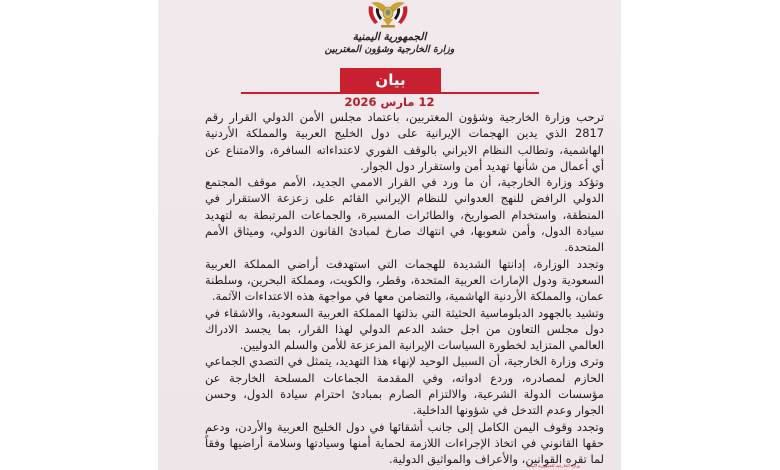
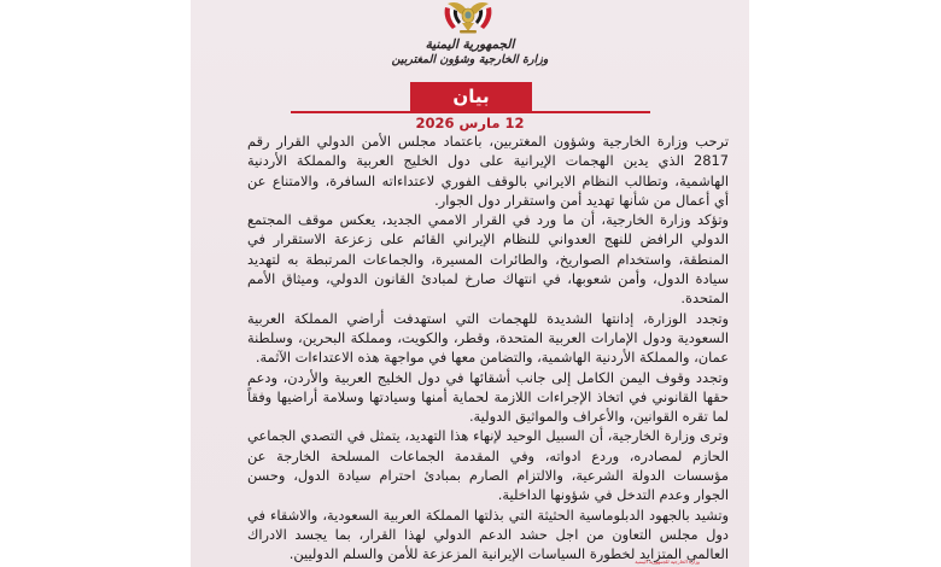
  الجمهورية اليمنية
  وزارة الخارجية وشؤون المغتربين
  بيان
  12 مارس 2026
  ترحب وزارة الخارجية وشؤون المغتربين، باعتماد مجلس الأمن الدولي القرار رقم 2817 الذي يدين الهجمات الإيرانية على دول الخليج العربية والمملكة الأردنية الهاشمية، وتطالب النظام الايراني بالوقف الفوري لاعتداءاته السافرة، والامتناع عن أي أعمال من شأنها تهديد أمن واستقرار دول الجوار.
- وتؤكد وزارة الخارجية، أن ما ورد في القرار الاممي الجديد، الأمم موقف المجتمع الدولي الرافض للنهج العدواني للنظام الإيراني القائم على زعزعة الاستقرار في المنطقة، واستخدام الصواريخ، والطائرات المسيرة، والجماعات المرتبطة به لتهديد سيادة الدول، وأمن شعوبها، في انتهاك صارخ لمبادئ القانون الدولي، وميثاق الأمم المتحدة.
+ وتؤكد وزارة الخارجية، أن ما ورد في القرار الاممي الجديد، يعكس موقف المجتمع الدولي الرافض للنهج العدواني للنظام الإيراني القائم على زعزعة الاستقرار في المنطقة، واستخدام الصواريخ، والطائرات المسيرة، والجماعات المرتبطة به لتهديد سيادة الدول، وأمن شعوبها، في انتهاك صارخ لمبادئ القانون الدولي، وميثاق الأمم المتحدة.
  وتجدد الوزارة، إدانتها الشديدة للهجمات التي استهدفت أراضي المملكة العربية السعودية ودول الإمارات العربية المتحدة، وقطر، والكويت، ومملكة البحرين، وسلطنة عمان، والمملكة الأردنية الهاشمية، والتضامن معها في مواجهة هذه الاعتداءات الآثمة.
- وتشيد بالجهود الدبلوماسية الحثيثة التي بذلتها المملكة العربية السعودية، والاشقاء في دول مجلس التعاون من اجل حشد الدعم الدولي لهذا القرار، بما يجسد الادراك العالمي المتزايد لخطورة السياسات الإيرانية المزعزعة للأمن والسلم الدوليين.
+ وتجدد وقوف اليمن الكامل إلى جانب أشقائها في دول الخليج العربية والأردن، ودعم حقها القانوني في اتخاذ الإجراءات اللازمة لحماية أمنها وسيادتها وسلامة أراضيها وفقاً لما تقره القوانين، والأعراف والمواثيق الدولية.
  وترى وزارة الخارجية، أن السبيل الوحيد لإنهاء هذا التهديد، يتمثل في التصدي الجماعي الحازم لمصادره، وردع ادواته، وفي المقدمة الجماعات المسلحة الخارجة عن مؤسسات الدولة الشرعية، والالتزام الصارم بمبادئ احترام سيادة الدول، وحسن الجوار وعدم التدخل في شؤونها الداخلية.
- وتجدد وقوف اليمن الكامل إلى جانب أشقائها في دول الخليج العربية والأردن، ودعم حقها القانوني في اتخاذ الإجراءات اللازمة لحماية أمنها وسيادتها وسلامة أراضيها وفقاً لما تقره القوانين، والأعراف والمواثيق الدولية.
+ وتشيد بالجهود الدبلوماسية الحثيثة التي بذلتها المملكة العربية السعودية، والاشقاء في دول مجلس التعاون من اجل حشد الدعم الدولي لهذا القرار، بما يجسد الادراك العالمي المتزايد لخطورة السياسات الإيرانية المزعزعة للأمن والسلم الدوليين.
